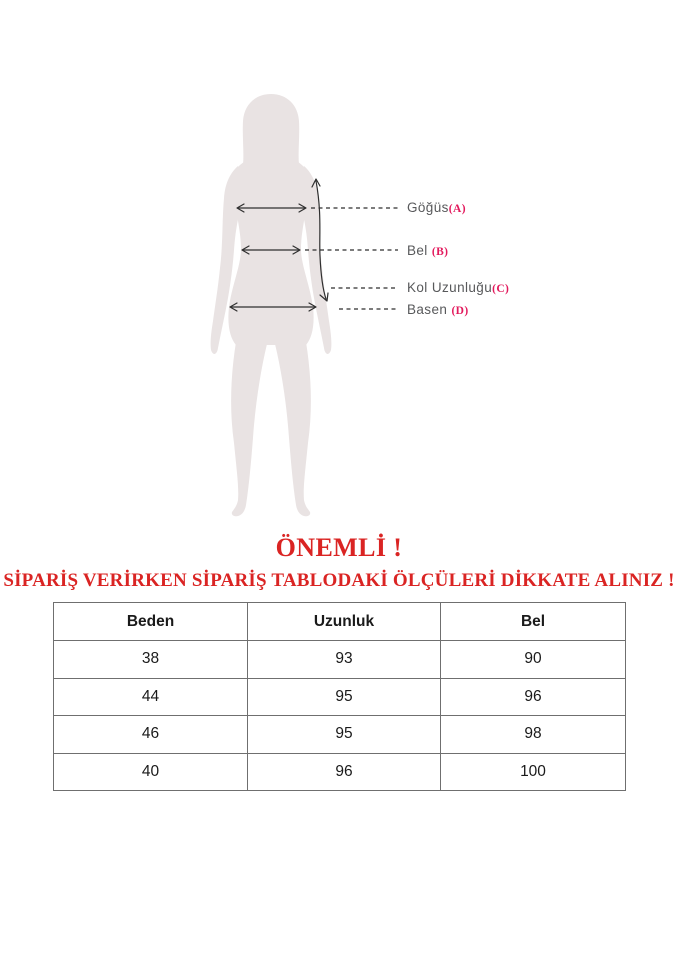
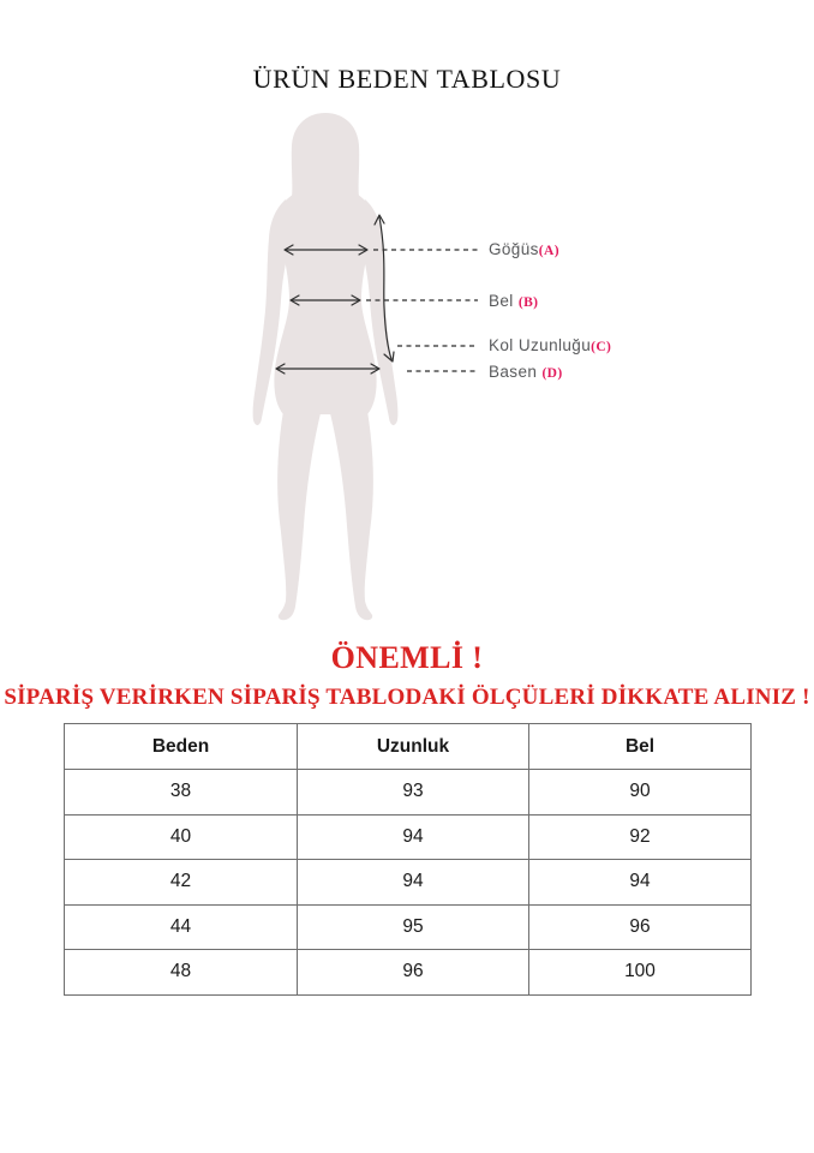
+ ÜRÜN BEDEN TABLOSU
  Göğüs(A)
  Bel (B)
  Kol Uzunluğu(C)
  Basen (D)
  ÖNEMLİ !
  SİPARİŞ VERİRKEN SİPARİŞ TABLODAKİ ÖLÇÜLERİ DİKKATE ALINIZ !
  Beden	Uzunluk	Bel
  38	93	90
+ 40	94	92
+ 42	94	94
  44	95	96
- 46	95	98
- 40	96	100
+ 48	96	100
